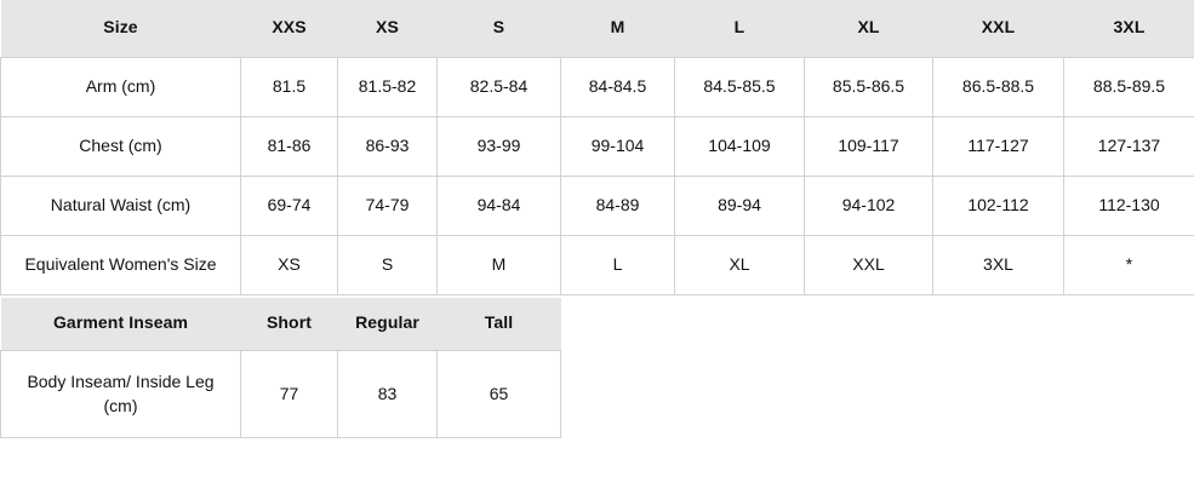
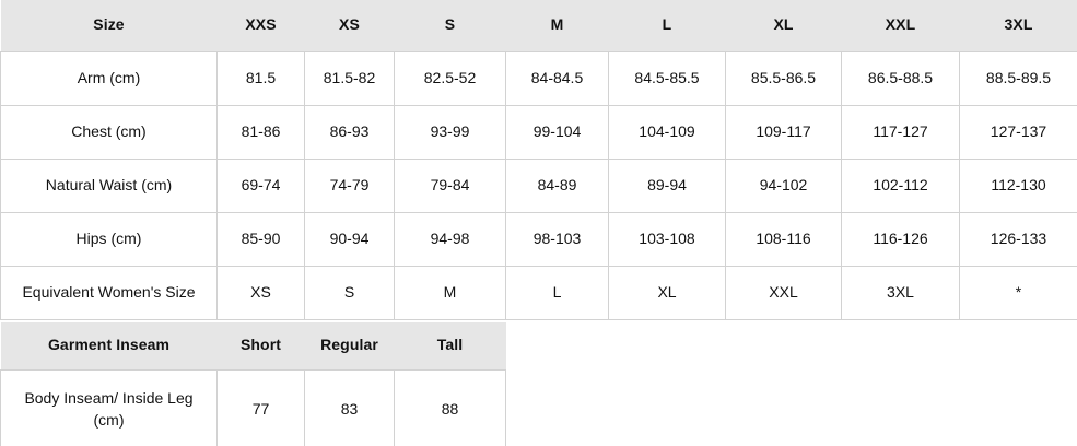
  Size	XXS	XS	S	M	L	XL	XXL	3XL
- Arm (cm)	81.5	81.5-82	82.5-84	84-84.5	84.5-85.5	85.5-86.5	86.5-88.5	88.5-89.5
+ Arm (cm)	81.5	81.5-82	82.5-52	84-84.5	84.5-85.5	85.5-86.5	86.5-88.5	88.5-89.5
  Chest (cm)	81-86	86-93	93-99	99-104	104-109	109-117	117-127	127-137
- Natural Waist (cm)	69-74	74-79	94-84	84-89	89-94	94-102	102-112	112-130
+ Natural Waist (cm)	69-74	74-79	79-84	84-89	89-94	94-102	102-112	112-130
+ Hips (cm)	85-90	90-94	94-98	98-103	103-108	108-116	116-126	126-133
  Equivalent Women's Size	XS	S	M	L	XL	XXL	3XL	*
  Garment Inseam	Short	Regular	Tall
- Body Inseam/ Inside Leg (cm)	77	83	65
+ Body Inseam/ Inside Leg (cm)	77	83	88
